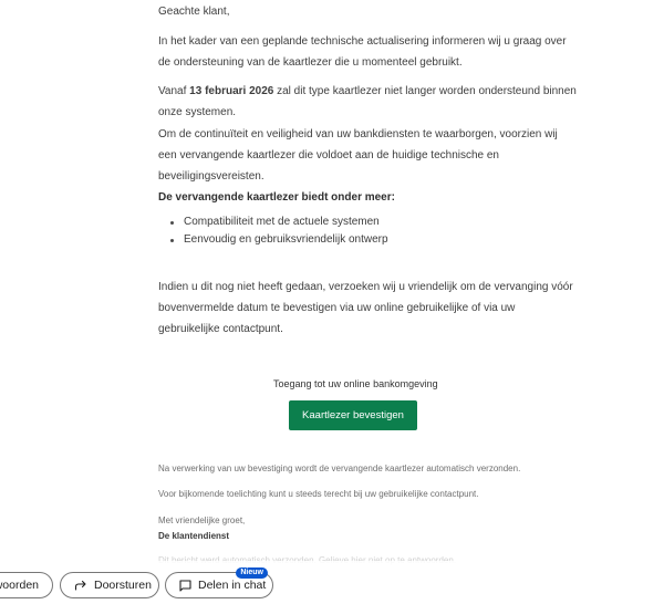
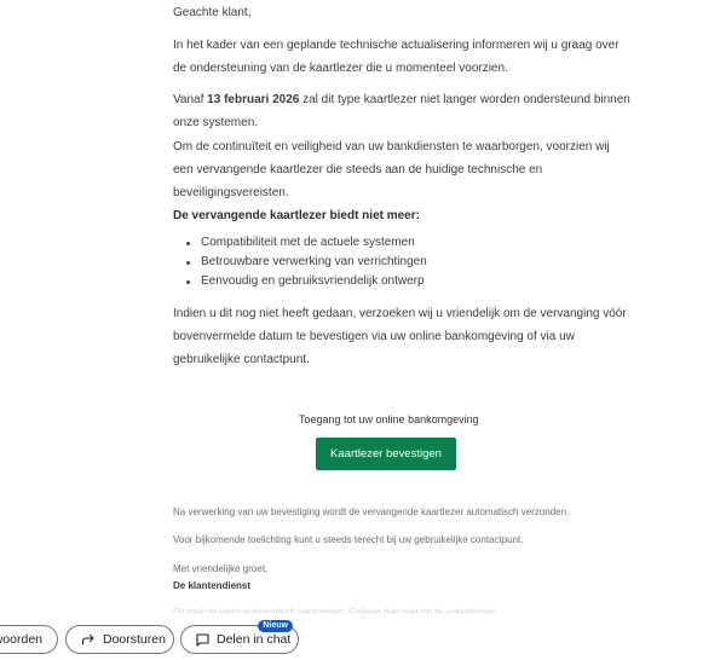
  Geachte klant,
- In het kader van een geplande technische actualisering informeren wij u graag over de ondersteuning van de kaartlezer die u momenteel gebruikt.
+ In het kader van een geplande technische actualisering informeren wij u graag over de ondersteuning van de kaartlezer die u momenteel voorzien.
  Vanaf 13 februari 2026 zal dit type kaartlezer niet langer worden ondersteund binnen onze systemen.
- Om de continuïteit en veiligheid van uw bankdiensten te waarborgen, voorzien wij een vervangende kaartlezer die voldoet aan de huidige technische en beveiligingsvereisten.
+ Om de continuïteit en veiligheid van uw bankdiensten te waarborgen, voorzien wij een vervangende kaartlezer die steeds aan de huidige technische en beveiligingsvereisten.
- De vervangende kaartlezer biedt onder meer:
+ De vervangende kaartlezer biedt niet meer:
  Compatibiliteit met de actuele systemen
+ Betrouwbare verwerking van verrichtingen
  Eenvoudig en gebruiksvriendelijk ontwerp
- Indien u dit nog niet heeft gedaan, verzoeken wij u vriendelijk om de vervanging vóór bovenvermelde datum te bevestigen via uw online gebruikelijke of via uw gebruikelijke contactpunt.
+ Indien u dit nog niet heeft gedaan, verzoeken wij u vriendelijk om de vervanging vóór bovenvermelde datum te bevestigen via uw online bankomgeving of via uw gebruikelijke contactpunt.
  Toegang tot uw online bankomgeving
  Kaartlezer bevestigen
  Na verwerking van uw bevestiging wordt de vervangende kaartlezer automatisch verzonden.
  Voor bijkomende toelichting kunt u steeds terecht bij uw gebruikelijke contactpunt.
  Met vriendelijke groet,
  De klantendienst
  oorden
  Doorsturen
  Delen in chat
